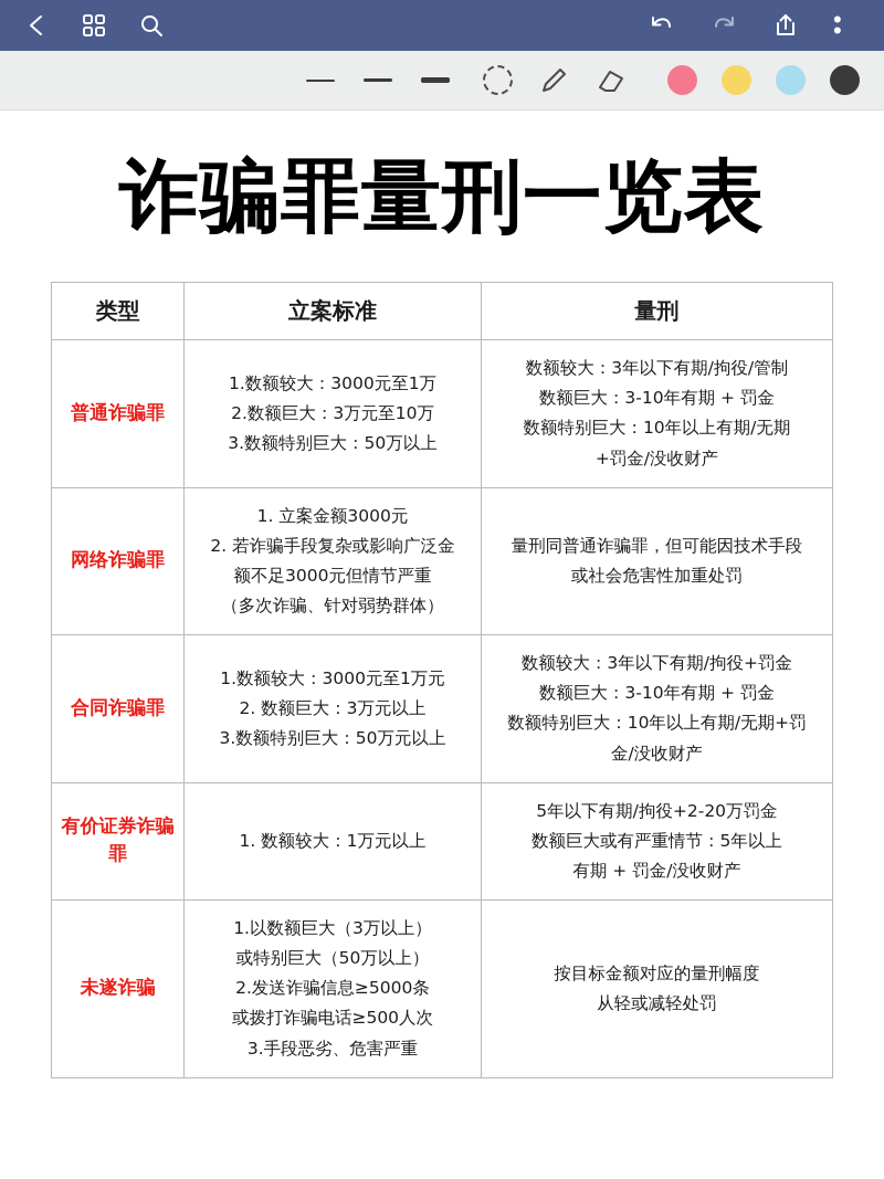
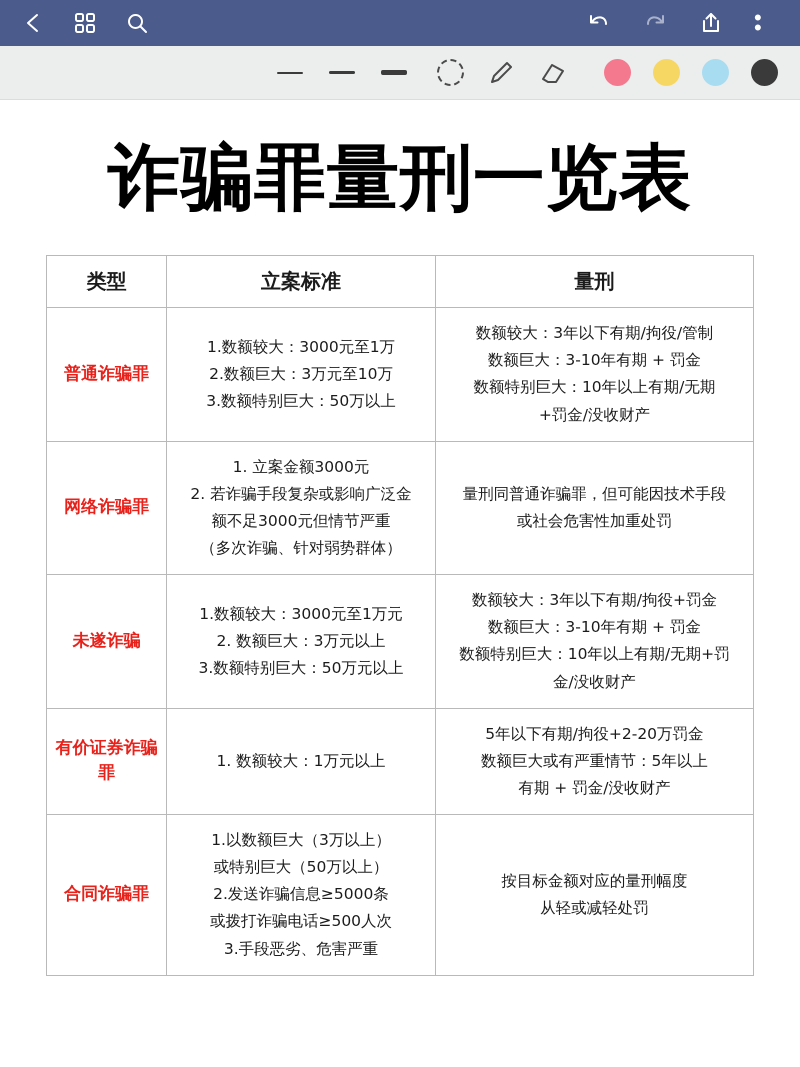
  • •
  诈骗罪量刑一览表
  类型	立案标准	量刑
  普通诈骗罪	1.数额较大：3000元至1万 2.数额巨大：3万元至10万 3.数额特别巨大：50万以上	数额较大：3年以下有期/拘役/管制 数额巨大：3-10年有期 + 罚金 数额特别巨大：10年以上有期/无期 +罚金/没收财产
  网络诈骗罪	1. 立案金额3000元 2. 若诈骗手段复杂或影响广泛金 额不足3000元但情节严重 （多次诈骗、针对弱势群体）	量刑同普通诈骗罪，但可能因技术手段 或社会危害性加重处罚
- 合同诈骗罪	1.数额较大：3000元至1万元 2. 数额巨大：3万元以上 3.数额特别巨大：50万元以上	数额较大：3年以下有期/拘役+罚金 数额巨大：3-10年有期 + 罚金 数额特别巨大：10年以上有期/无期+罚 金/没收财产
+ 未遂诈骗	1.数额较大：3000元至1万元 2. 数额巨大：3万元以上 3.数额特别巨大：50万元以上	数额较大：3年以下有期/拘役+罚金 数额巨大：3-10年有期 + 罚金 数额特别巨大：10年以上有期/无期+罚 金/没收财产
  有价证券诈骗罪	1. 数额较大：1万元以上	5年以下有期/拘役+2-20万罚金 数额巨大或有严重情节：5年以上 有期 + 罚金/没收财产
- 未遂诈骗	1.以数额巨大（3万以上） 或特别巨大（50万以上） 2.发送诈骗信息≥5000条 或拨打诈骗电话≥500人次 3.手段恶劣、危害严重	按目标金额对应的量刑幅度 从轻或减轻处罚
+ 合同诈骗罪	1.以数额巨大（3万以上） 或特别巨大（50万以上） 2.发送诈骗信息≥5000条 或拨打诈骗电话≥500人次 3.手段恶劣、危害严重	按目标金额对应的量刑幅度 从轻或减轻处罚
